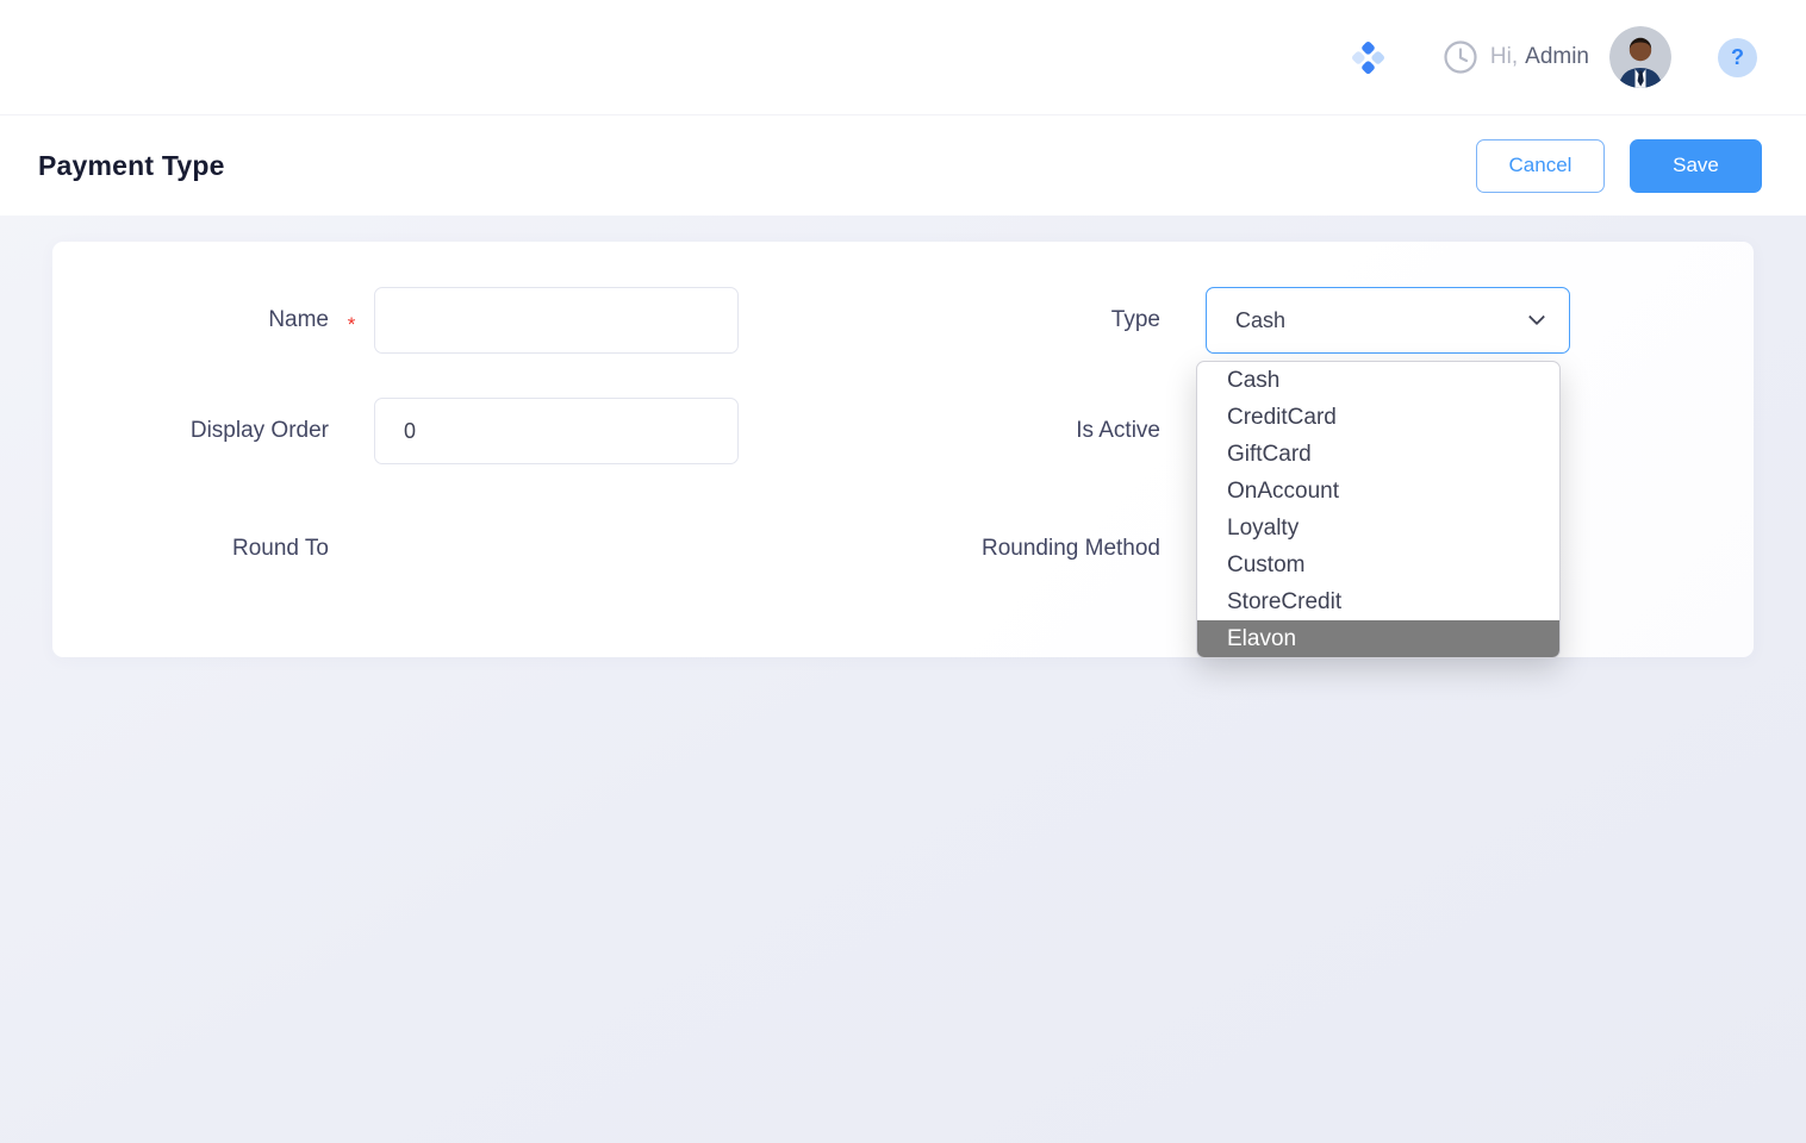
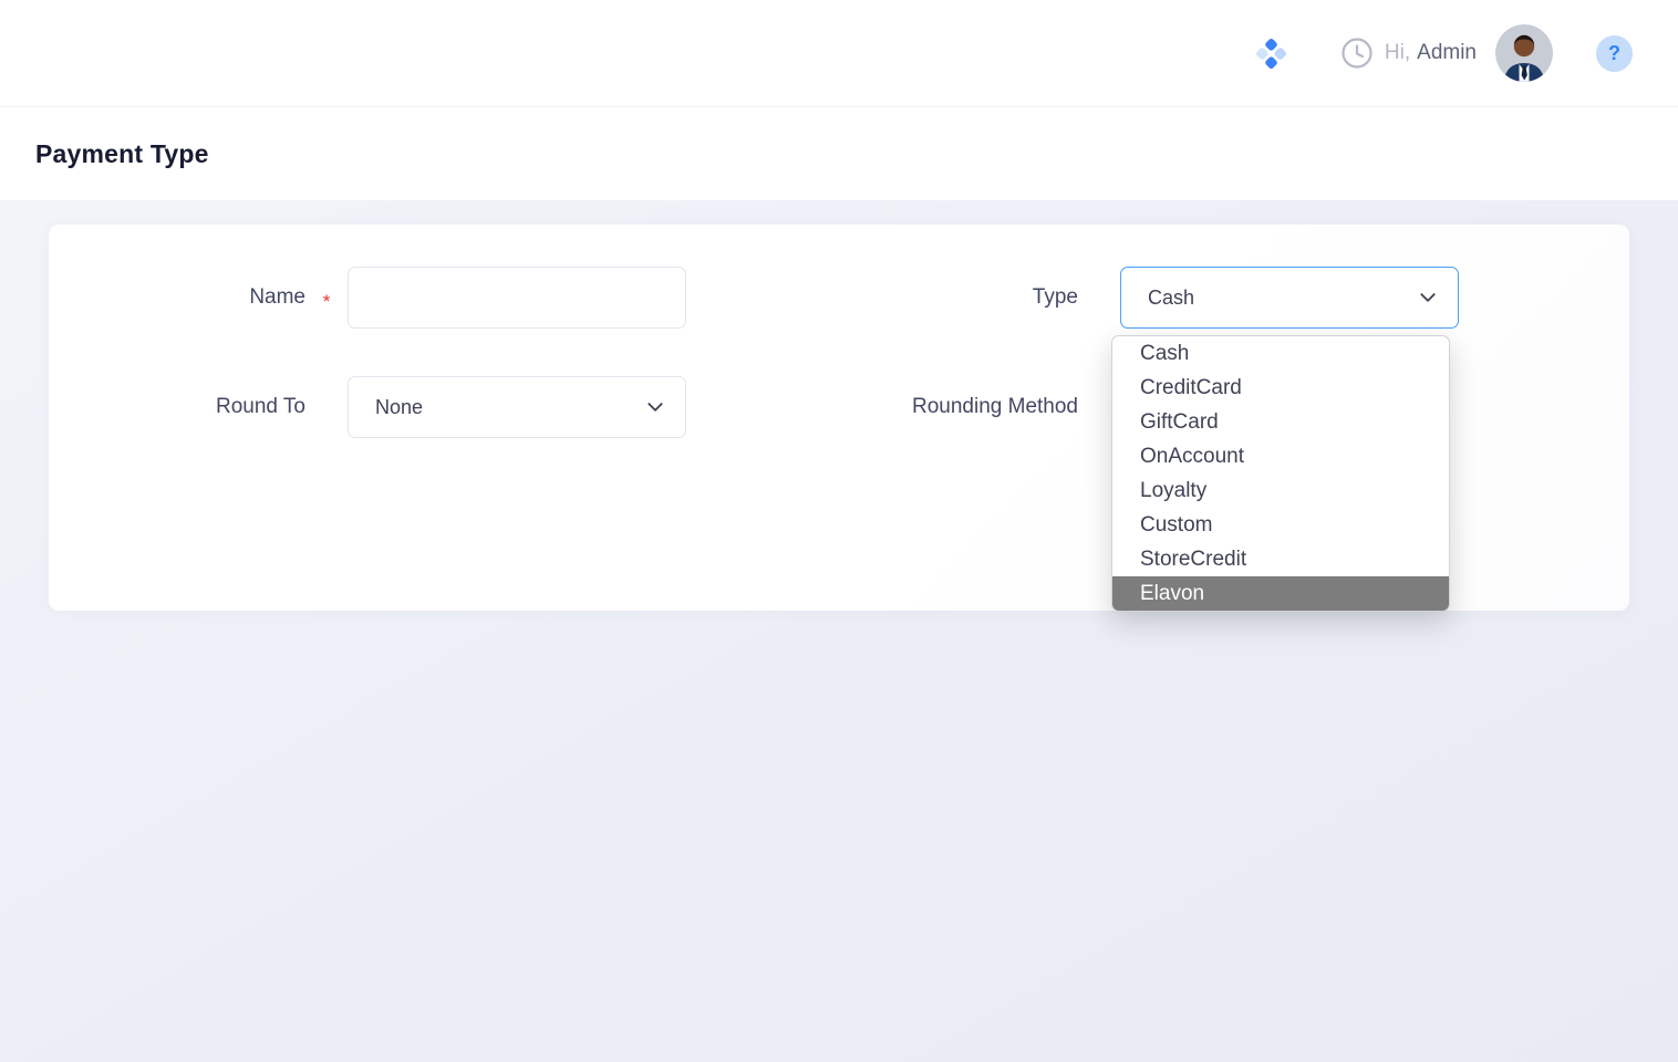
  Hi,
  Admin
  ?
  Payment Type
- Cancel
- Save
  Name
  *
  Type
  Cash
- Display Order
- 0
- Is Active
  Round To
+ None
  Rounding Method
  Cash
  CreditCard
  GiftCard
  OnAccount
  Loyalty
  Custom
  StoreCredit
  Elavon
